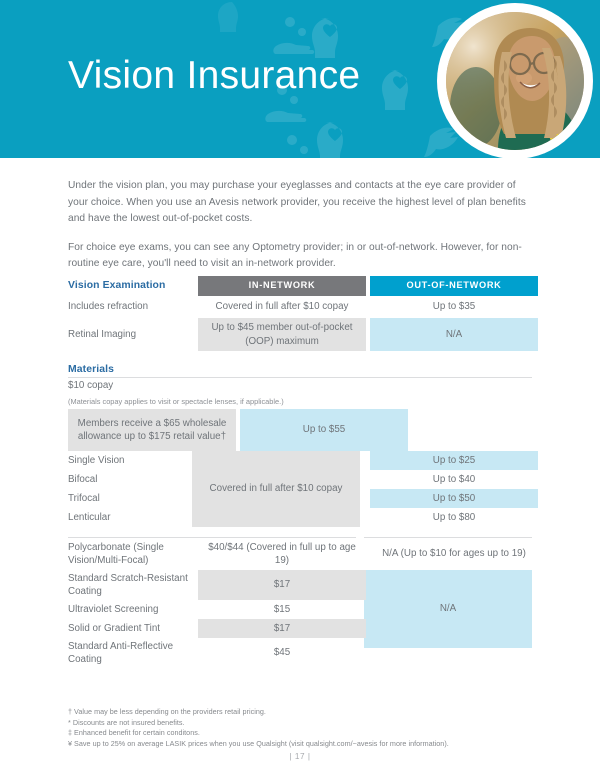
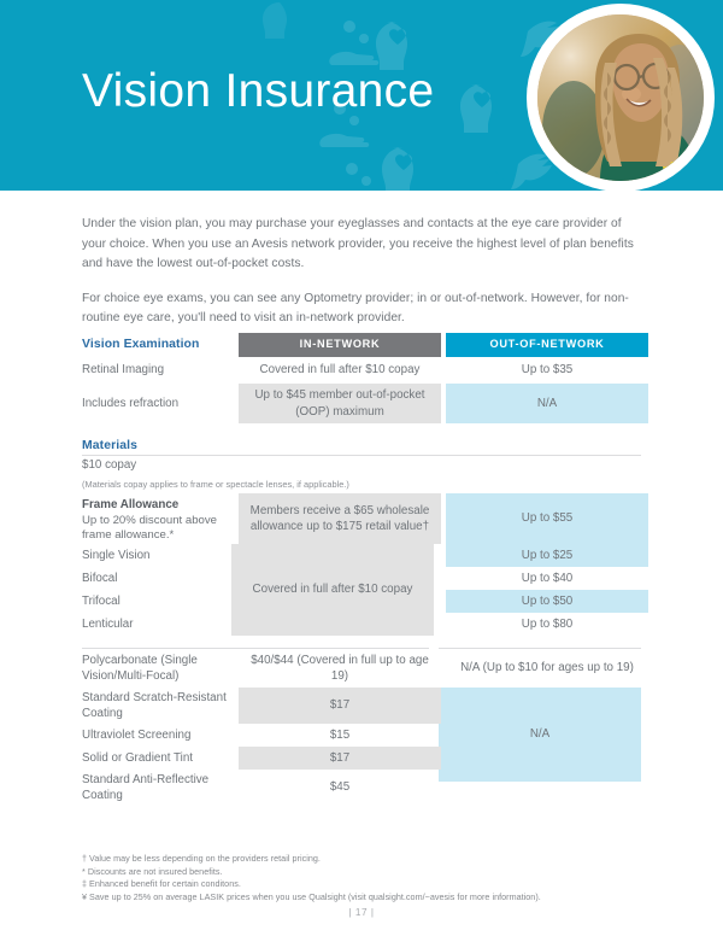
  Vision Insurance
  Under the vision plan, you may purchase your eyeglasses and contacts at the eye care provider of your choice. When you use an Avesis network provider, you receive the highest level of plan benefits and have the lowest out-of-pocket costs.
  For choice eye exams, you can see any Optometry provider; in or out-of-network. However, for non-routine eye care, you'll need to visit an in-network provider.
  Vision Examination
  IN-NETWORK
  OUT-OF-NETWORK
- Includes refraction
+ Retinal Imaging
  Covered in full after $10 copay
  Up to $35
- Retinal Imaging
+ Includes refraction
  Up to $45 member out-of-pocket (OOP) maximum
  N/A
  Materials
  $10 copay
- (Materials copay applies to visit or spectacle lenses, if applicable.)
+ (Materials copay applies to frame or spectacle lenses, if applicable.)
+ Frame Allowance
+ Up to 20% discount above frame allowance.*
  Members receive a $65 wholesale allowance up to $175 retail value†
  Up to $55
  Covered in full after $10 copay
  Single Vision
  Up to $25
  Bifocal
  Up to $40
  Trifocal
  Up to $50
  Lenticular
  Up to $80
  N/A
  Polycarbonate (Single Vision/Multi-Focal)
  $40/$44 (Covered in full up to age 19)
  N/A (Up to $10 for ages up to 19)
  Standard Scratch-Resistant Coating
  $17
  Ultraviolet Screening
  $15
  Solid or Gradient Tint
  $17
  Standard Anti-Reflective Coating
  $45
  † Value may be less depending on the providers retail pricing.
  * Discounts are not insured benefits.
  ‡ Enhanced benefit for certain conditons.
  ¥ Save up to 25% on average LASIK prices when you use Qualsight (visit qualsight.com/~avesis for more information).
  | 17 |
